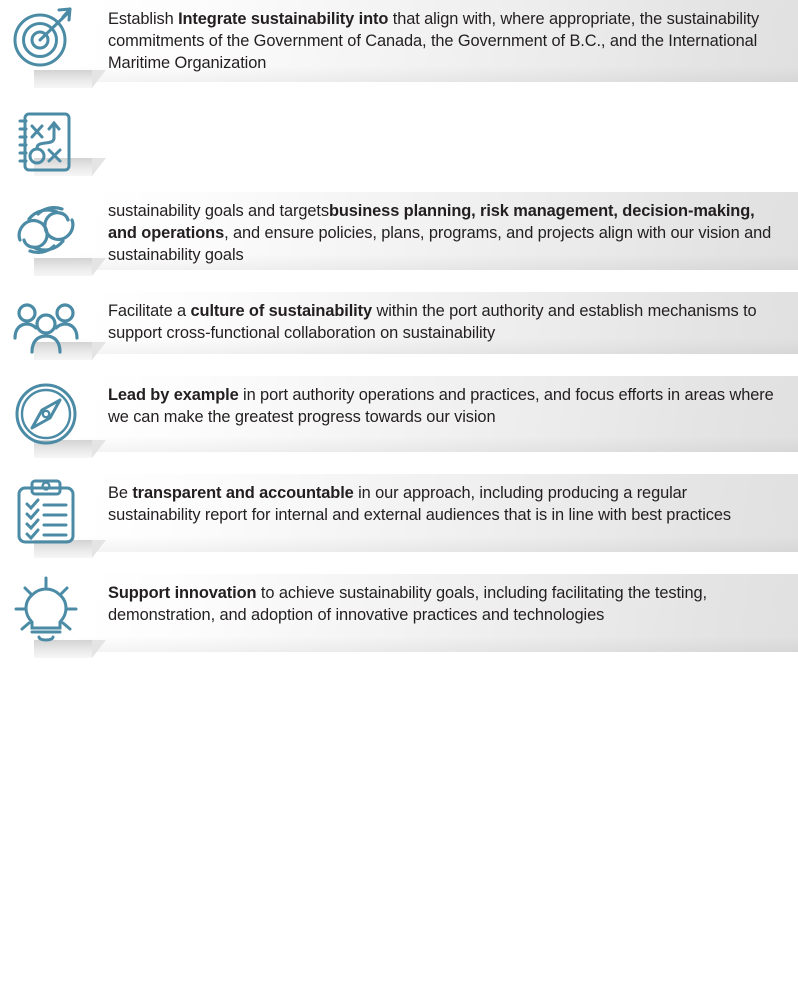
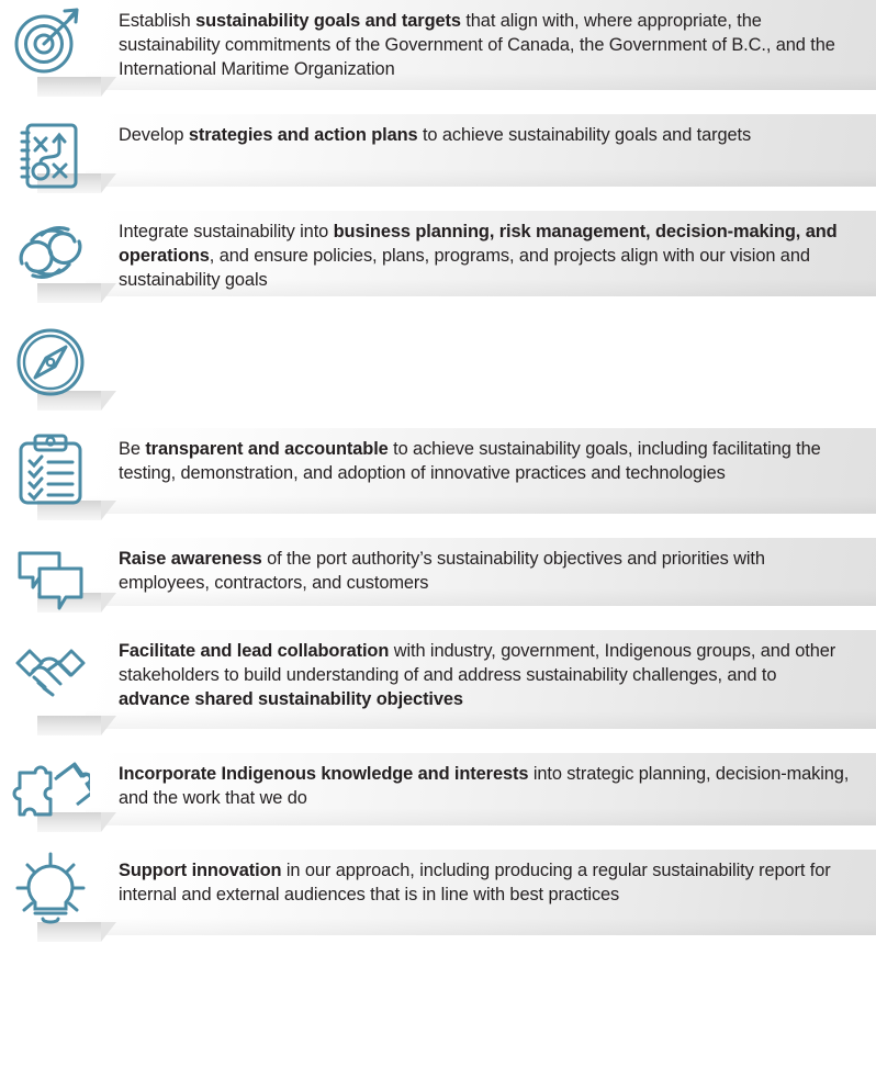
- Establish Integrate sustainability into that align with, where appropriate, the sustainability commitments of the Government of Canada, the Government of B.C., and the International Maritime Organization
+ Establish sustainability goals and targets that align with, where appropriate, the sustainability commitments of the Government of Canada, the Government of B.C., and the International Maritime Organization
+ Develop strategies and action plans to achieve sustainability goals and targets
- sustainability goals and targetsbusiness planning, risk management, decision-making, and operations, and ensure policies, plans, programs, and projects align with our vision and sustainability goals
+ Integrate sustainability into business planning, risk management, decision-making, and operations, and ensure policies, plans, programs, and projects align with our vision and sustainability goals
- Facilitate a culture of sustainability within the port authority and establish mechanisms to support cross-functional collaboration on sustainability
- Lead by example in port authority operations and practices, and focus efforts in areas where we can make the greatest progress towards our vision
- Be transparent and accountable in our approach, including producing a regular sustainability report for internal and external audiences that is in line with best practices
+ Be transparent and accountable to achieve sustainability goals, including facilitating the testing, demonstration, and adoption of innovative practices and technologies
+ Raise awareness of the port authority’s sustainability objectives and priorities with employees, contractors, and customers
+ Facilitate and lead collaboration with industry, government, Indigenous groups, and other stakeholders to build understanding of and address sustainability challenges, and to advance shared sustainability objectives
+ Incorporate Indigenous knowledge and interests into strategic planning, decision-making, and the work that we do
- Support innovation to achieve sustainability goals, including facilitating the testing, demonstration, and adoption of innovative practices and technologies
+ Support innovation in our approach, including producing a regular sustainability report for internal and external audiences that is in line with best practices
